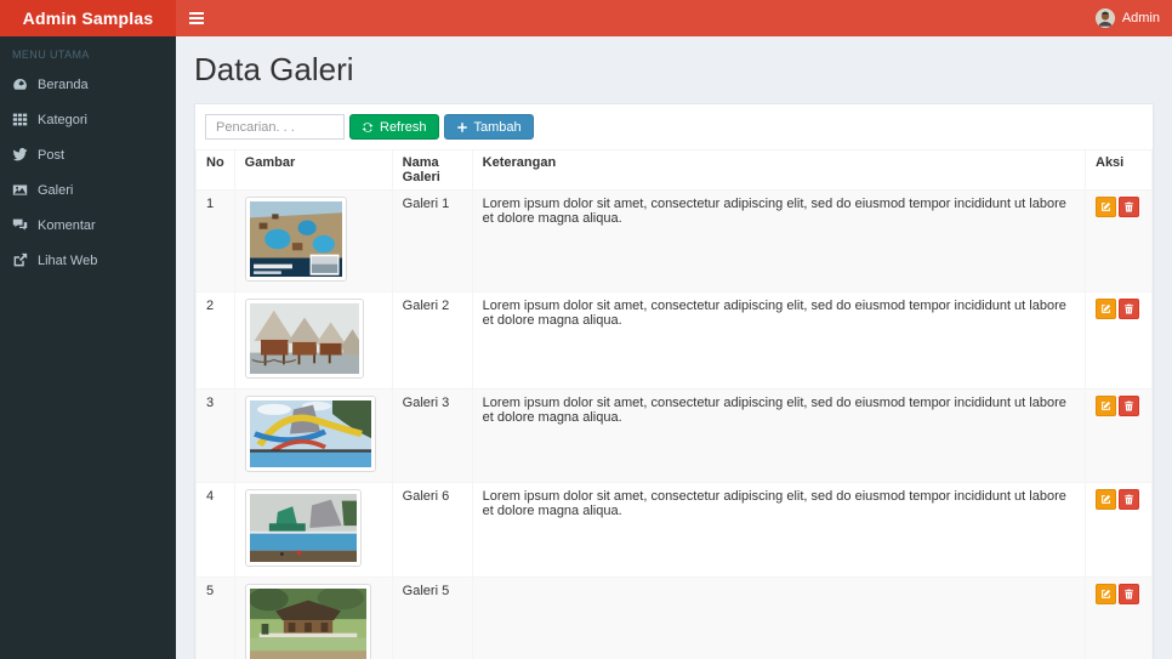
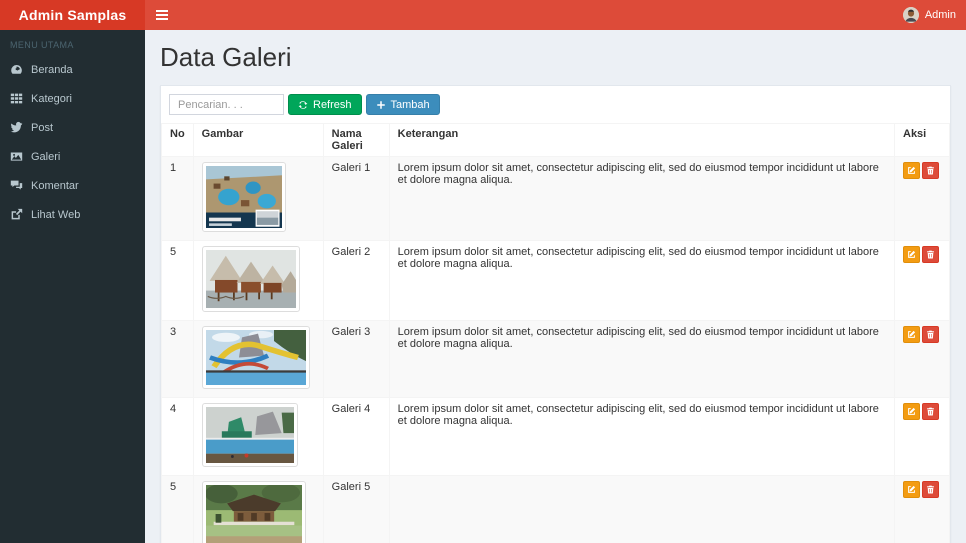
  Admin Samplas
  Admin
  MENU UTAMA
  Beranda
  Kategori
  Post
  Galeri
  Komentar
  Lihat Web
  Data Galeri
  Pencarian. . .
  Refresh
  Tambah
  No	Gambar	Nama Galeri	Keterangan	Aksi
  1		Galeri 1	Lorem ipsum dolor sit amet, consectetur adipiscing elit, sed do eiusmod tempor incididunt ut labore et dolore magna aliqua.
- 2		Galeri 2	Lorem ipsum dolor sit amet, consectetur adipiscing elit, sed do eiusmod tempor incididunt ut labore et dolore magna aliqua.
+ 5		Galeri 2	Lorem ipsum dolor sit amet, consectetur adipiscing elit, sed do eiusmod tempor incididunt ut labore et dolore magna aliqua.
  3		Galeri 3	Lorem ipsum dolor sit amet, consectetur adipiscing elit, sed do eiusmod tempor incididunt ut labore et dolore magna aliqua.
- 4		Galeri 6	Lorem ipsum dolor sit amet, consectetur adipiscing elit, sed do eiusmod tempor incididunt ut labore et dolore magna aliqua.
+ 4		Galeri 4	Lorem ipsum dolor sit amet, consectetur adipiscing elit, sed do eiusmod tempor incididunt ut labore et dolore magna aliqua.
  5		Galeri 5
